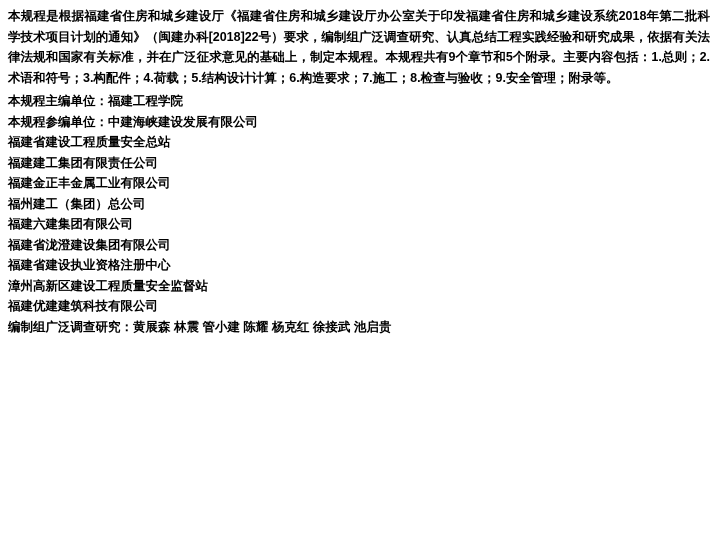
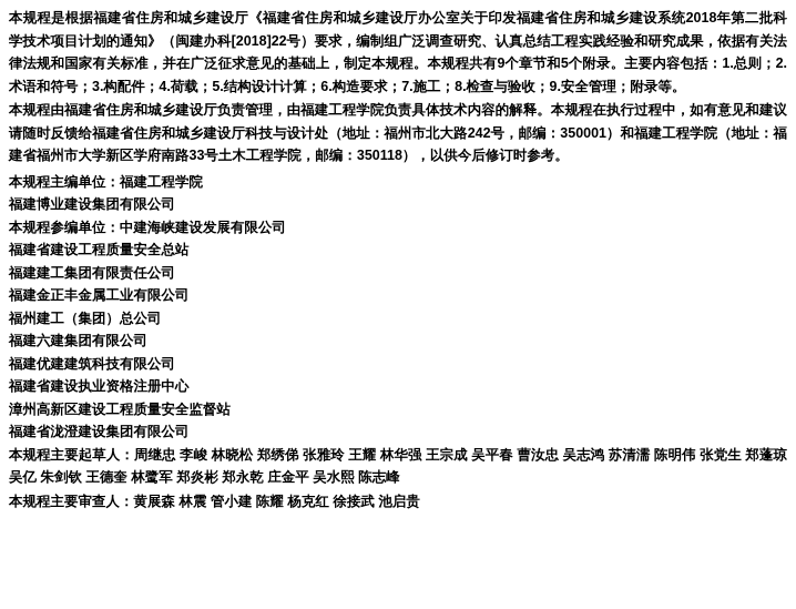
  本规程是根据福建省住房和城乡建设厅《福建省住房和城乡建设厅办公室关于印发福建省住房和城乡建设系统2018年第二批科学技术项目计划的通知》（闽建办科[2018]22号）要求，编制组广泛调查研究、认真总结工程实践经验和研究成果，依据有关法律法规和国家有关标准，并在广泛征求意见的基础上，制定本规程。本规程共有9个章节和5个附录。主要内容包括：1.总则；2.术语和符号；3.构配件；4.荷载；5.结构设计计算；6.构造要求；7.施工；8.检查与验收；9.安全管理；附录等。
+ 本规程由福建省住房和城乡建设厅负责管理，由福建工程学院负责具体技术内容的解释。本规程在执行过程中，如有意见和建议请随时反馈给福建省住房和城乡建设厅科技与设计处（地址：福州市北大路242号，邮编：350001）和福建工程学院（地址：福建省福州市大学新区学府南路33号土木工程学院，邮编：350118），以供今后修订时参考。
  本规程主编单位：福建工程学院
+ 福建博业建设集团有限公司
  本规程参编单位：中建海峡建设发展有限公司
  福建省建设工程质量安全总站
  福建建工集团有限责任公司
  福建金正丰金属工业有限公司
  福州建工（集团）总公司
  福建六建集团有限公司
- 福建省泷澄建设集团有限公司
+ 福建优建建筑科技有限公司
  福建省建设执业资格注册中心
  漳州高新区建设工程质量安全监督站
- 福建优建建筑科技有限公司
+ 福建省泷澄建设集团有限公司
+ 本规程主要起草人：周继忠 李峻 林晓松 郑绣俤 张雅玲 王耀 林华强 王宗成 吴平春 曹汝忠 吴志鸿 苏清濡 陈明伟 张党生 郑蓬琼吴亿 朱剑钦 王德奎 林鹭军 郑炎彬 郑永乾 庄金平 吴水熙 陈志峰
- 编制组广泛调查研究：黄展森 林震 管小建 陈耀 杨克红 徐接武 池启贵
+ 本规程主要审查人：黄展森 林震 管小建 陈耀 杨克红 徐接武 池启贵
